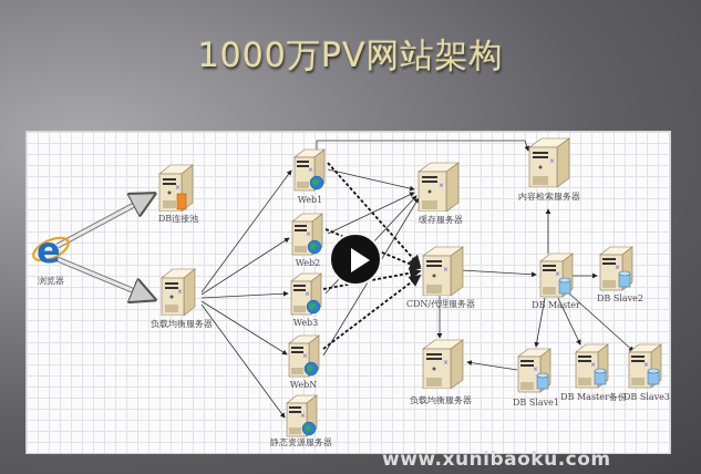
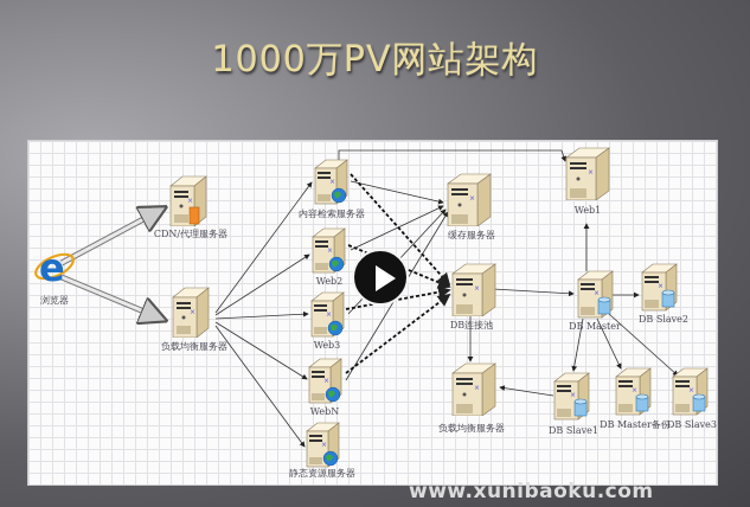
  1000万PV网站架构
  e
  浏览器
- DB连接池
+ CDN/代理服务器
  负载均衡服务器
- Web1
+ 内容检索服务器
  Web2
  Web3
  WebN
  静态资源服务器
  缓存服务器
- CDN/代理服务器
+ DB连接池
- 内容检索服务器
+ Web1
  负载均衡服务器
  DB Master
  DB Slave2
  DB Slave1
  DB Master备份
  DB Slave3
  www.xunibaoku.com
